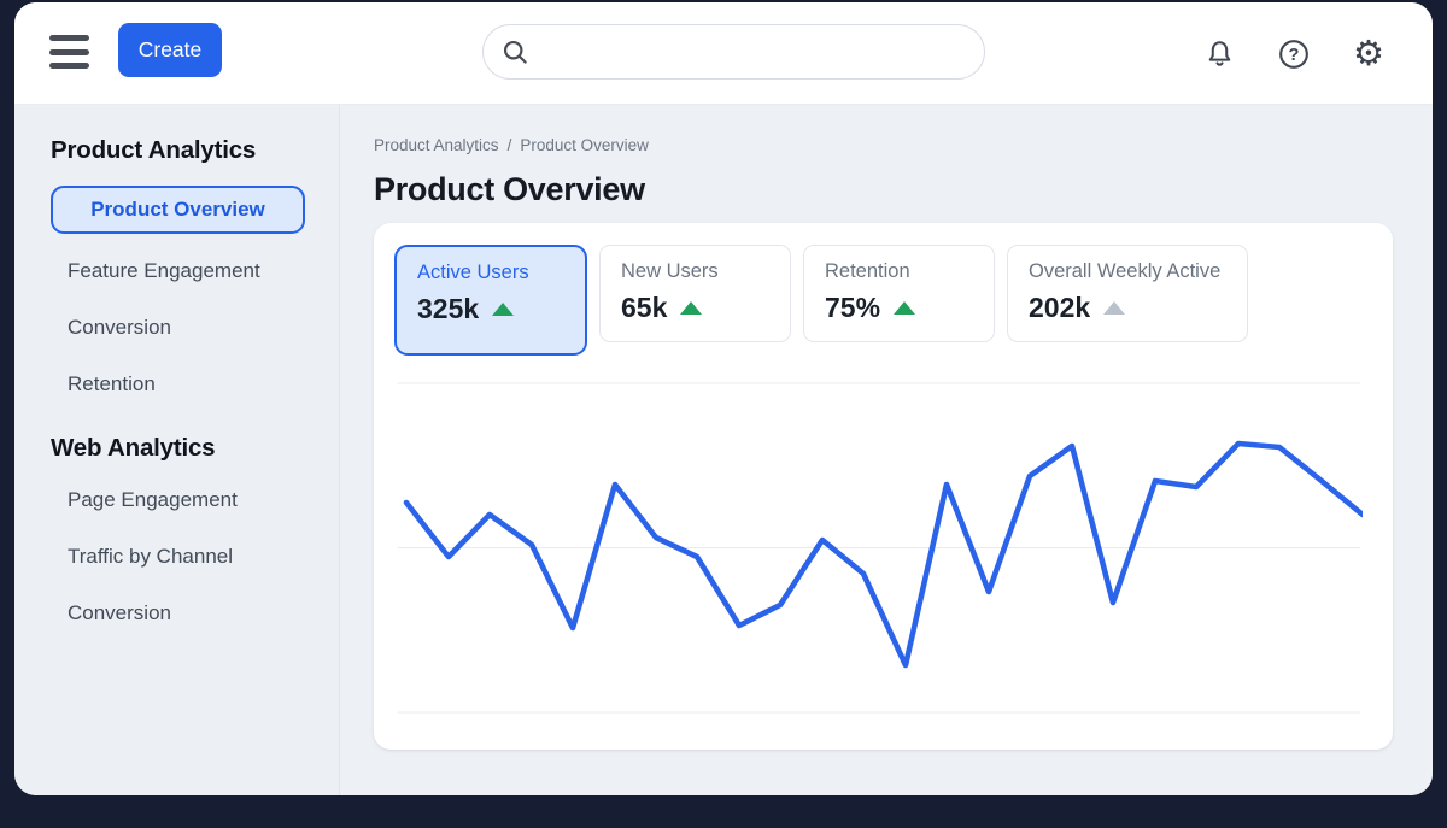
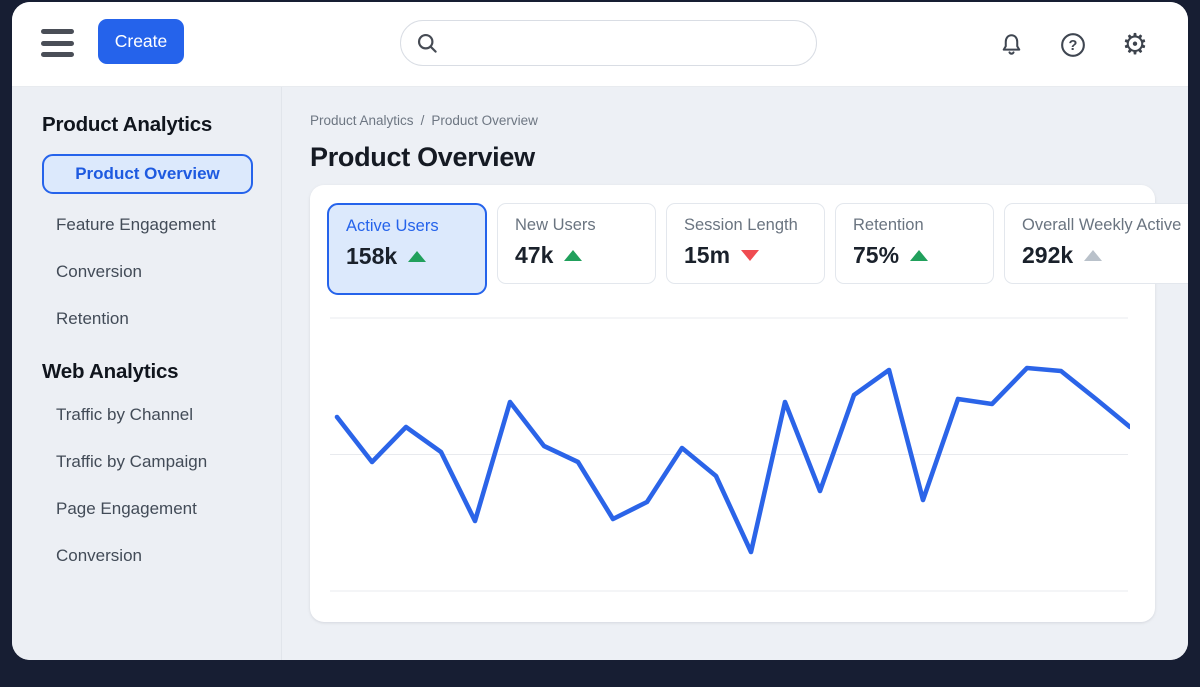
  Create
  ?
  ⚙
  Product Analytics
  Product Overview
  Feature Engagement
  Conversion
  Retention
  Web Analytics
- Page Engagement
+ Traffic by Channel
+ Traffic by Campaign
- Traffic by Channel
+ Page Engagement
  Conversion
  Product Analytics
  /
  Product Overview
  Product Overview
  Active Users
- 325k
+ 158k
  New Users
- 65k
+ 47k
+ Session Length
+ 15m
  Retention
  75%
  Overall Weekly Active
- 202k
+ 292k
